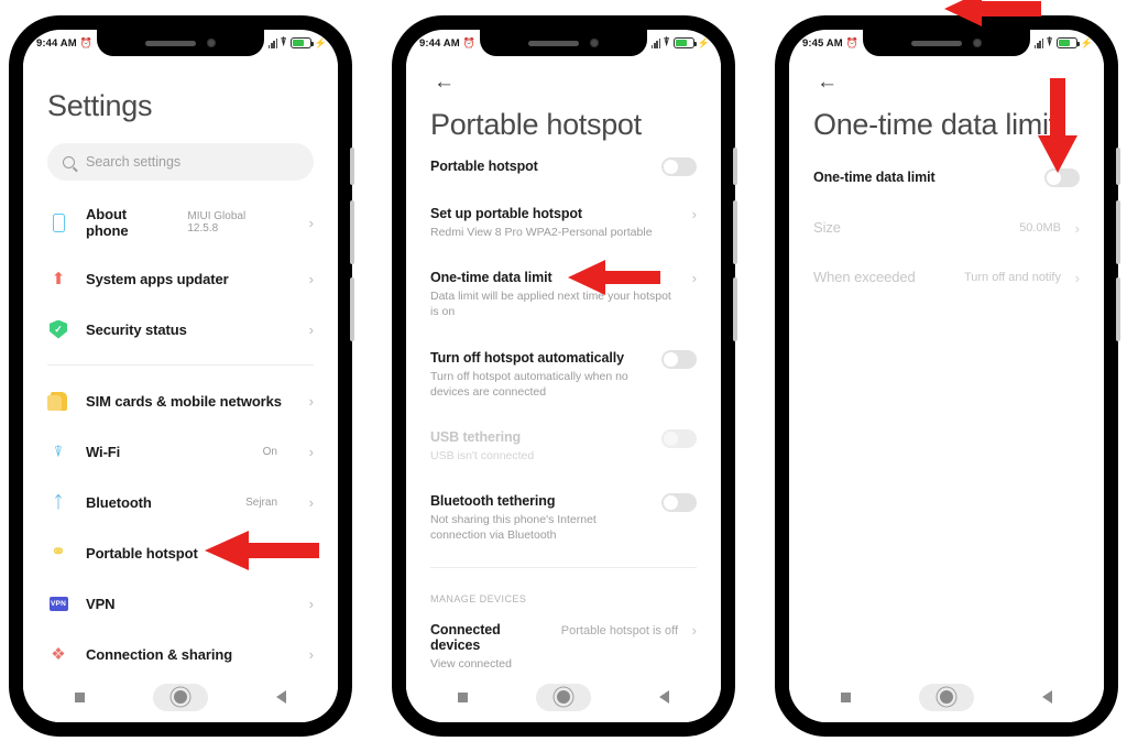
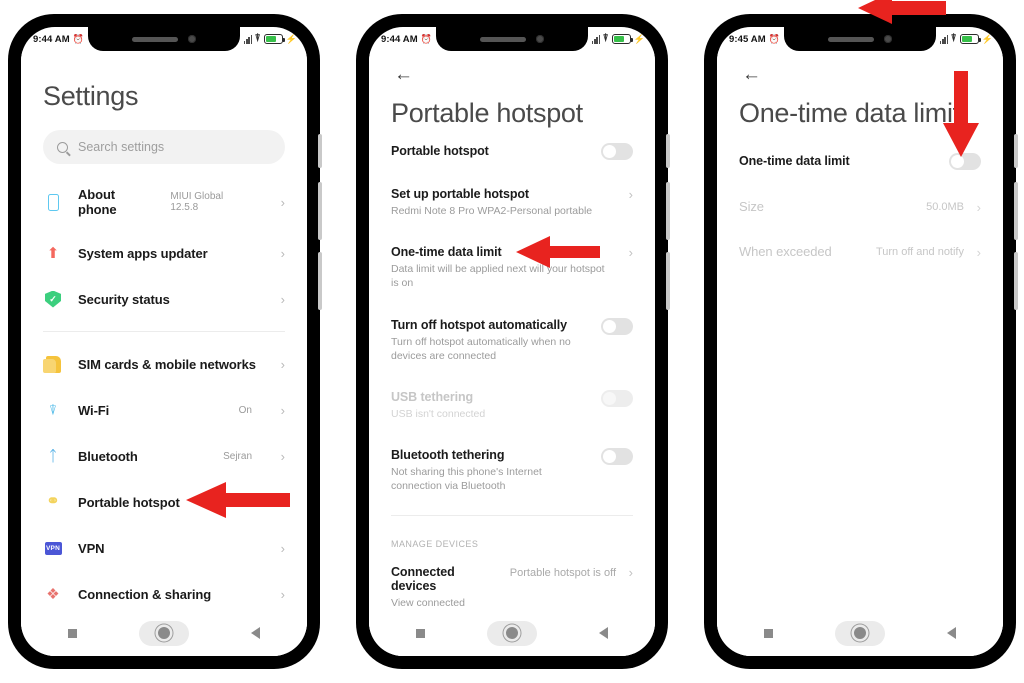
  9:44 AM
  ⏰
  ⍒
  ⚡
  Settings
  Search settings
  About phone
  MIUI Global 12.5.8
  ›
  ⬆
  System apps updater
  ›
  ✓
  Security status
  ›
  SIM cards & mobile networks
  ›
  ⍒
  Wi-Fi
  On
  ›
  ᛏ
  Bluetooth
  Sejran
  ›
  ⚭
  Portable hotspot
  VPN
  ›
  ❖
  Connection & sharing
  ›
  9:44 AM
  ⏰
  ⍒
  ⚡
  ←
  Portable hotspot
  Portable hotspot
  Set up portable hotspot
- Redmi View 8 Pro WPA2-Personal portable
+ Redmi Note 8 Pro WPA2-Personal portable
  ›
  One-time data limit
- Data limit will be applied next time your hotspot is on
+ Data limit will be applied next will your hotspot is on
  ›
  Turn off hotspot automatically
  Turn off hotspot automatically when no devices are connected
  USB tethering
  USB isn't connected
  Bluetooth tethering
  Not sharing this phone's Internet connection via Bluetooth
  MANAGE DEVICES
  Connected devices
  View connected
  Portable hotspot is off
  ›
  9:45 AM
  ⏰
  ⍒
  ⚡
  ←
  One-time data limi
  One-time data limit
  Size
  50.0MB
  ›
  When exceeded
  Turn off and notify
  ›
